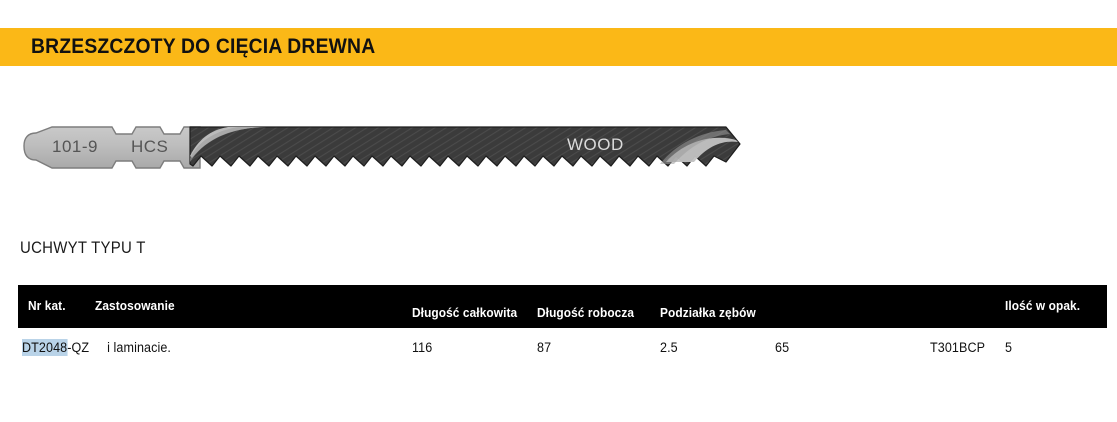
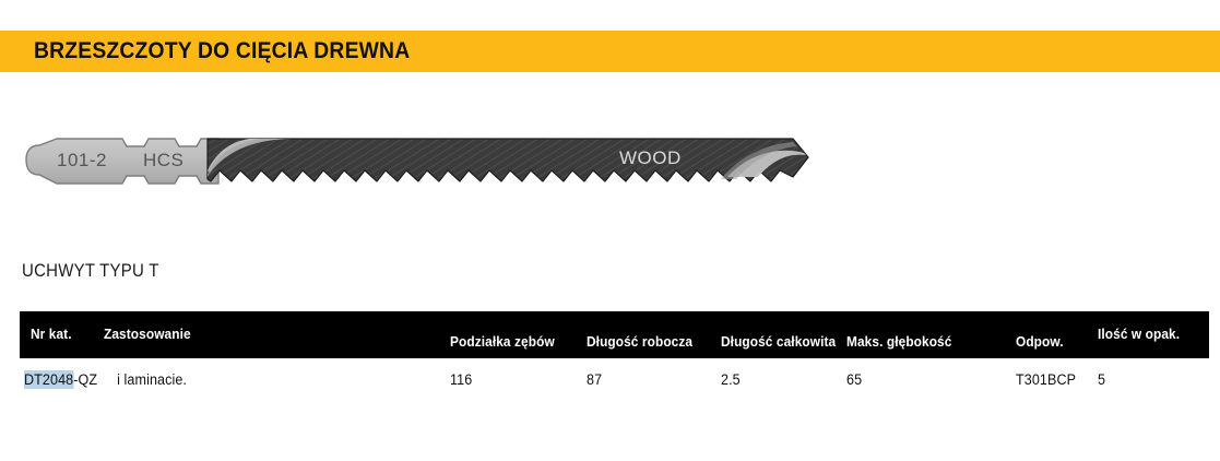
  BRZESZCZOTY DO CIĘCIA DREWNA
- 101-9
+ 101-2
  HCS
  WOOD
  UCHWYT TYPU T
  Nr kat.
  Zastosowanie
- Długość całkowita
+ Podziałka zębów
  mm
  Długość robocza
  mm
- Podziałka zębów
+ Długość całkowita
  mm
+ Maks. głębokość
+ cięcia mm
+ Odpow.
+ Bosch
  Ilość w opak.
  DT2048-QZ
  i laminacie.
  116
  87
  2.5
  65
  T301BCP
  5
